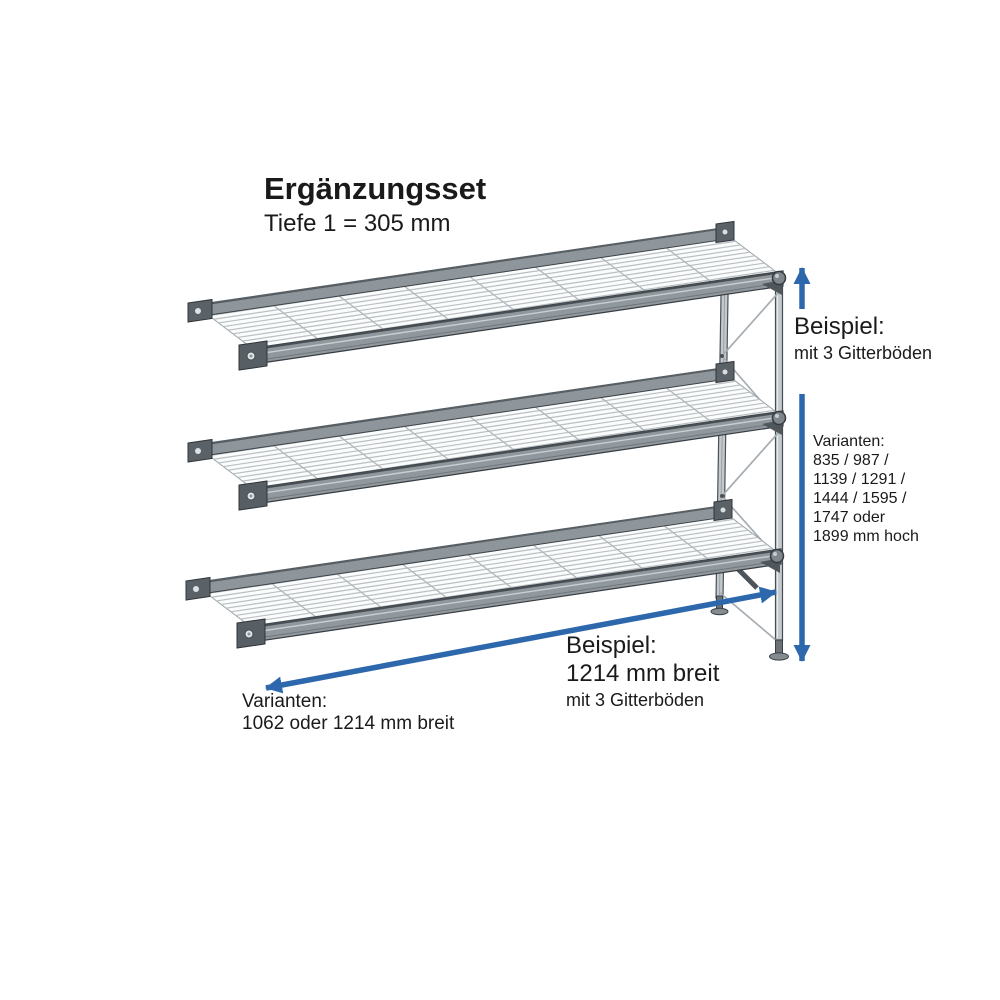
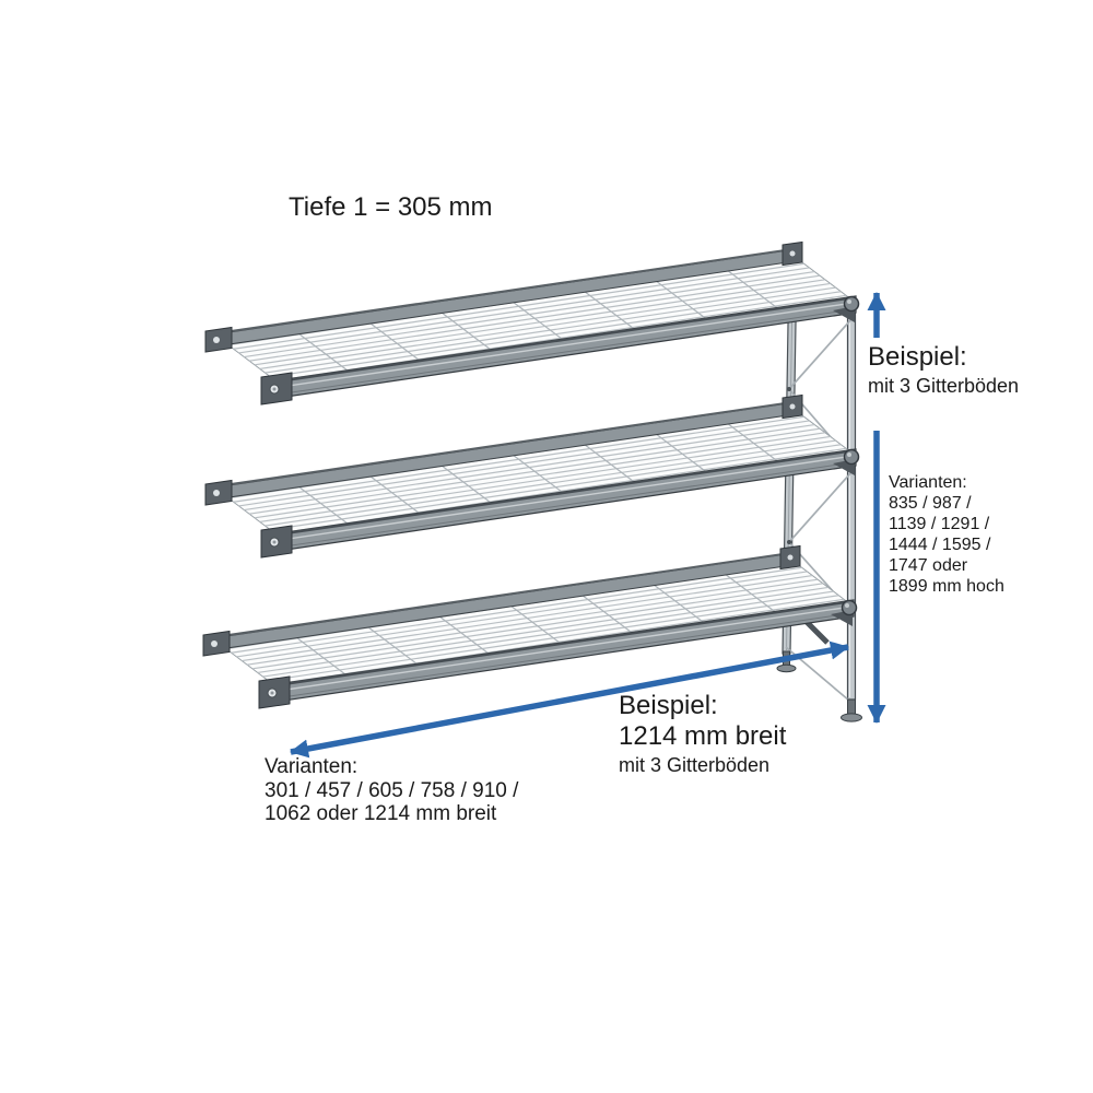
- Ergänzungsset
  Tiefe 1 = 305 mm
  Beispiel:
  mit 3 Gitterböden
  Varianten:
  835 / 987 /
  1139 / 1291 /
  1444 / 1595 /
  1747 oder
  1899 mm hoch
  Beispiel:
  1214 mm breit
  mit 3 Gitterböden
  Varianten:
+ 301 / 457 / 605 / 758 / 910 /
  1062 oder 1214 mm breit
